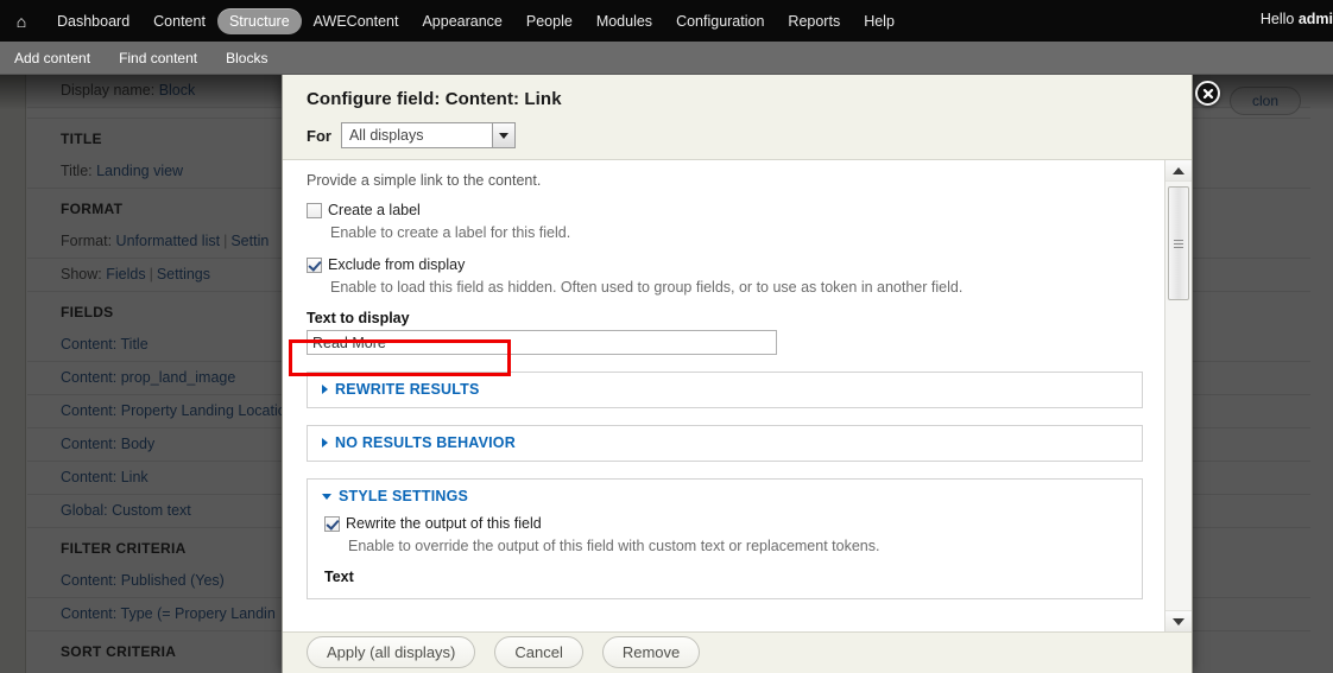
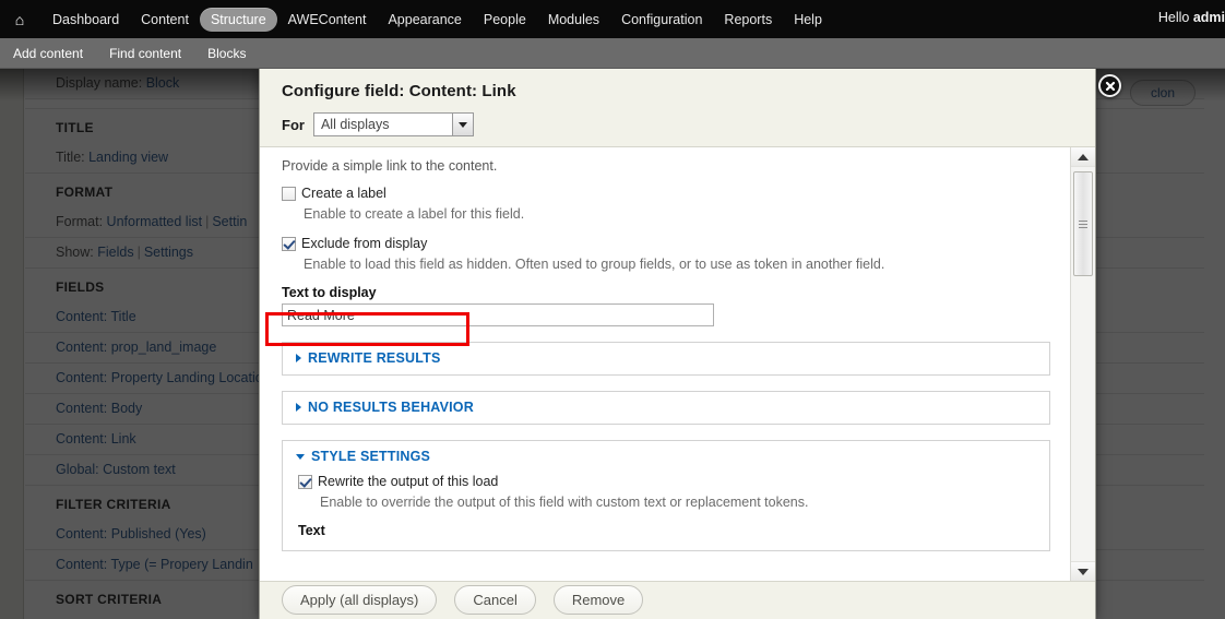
  TITLE
  Title: Landing view
  FORMAT
  Format: Unformatted list | Settin
  Show: Fields | Settings
  FIELDS
  Content: Title
  Content: prop_land_image
  Content: Property Landing Locati
  Content: Body
  Content: Link
  Global: Custom text
  FILTER CRITERIA
  Content: Published (Yes)
  Content: Type (= Propery Landin
  SORT CRITERIA
  ⌂
  Dashboard
  Content
  Structure
  AWEContent
  Appearance
  People
  Modules
  Configuration
  Reports
  Help
  Hello admi
  Add content
  Find content
  Blocks
  Configure field: Content: Link
  For
  All displays
  Provide a simple link to the content.
  Create a label
  Enable to create a label for this field.
  Exclude from display
  Enable to load this field as hidden. Often used to group fields, or to use as token in another field.
  Text to display
  Read More
  REWRITE RESULTS
  NO RESULTS BEHAVIOR
  STYLE SETTINGS
- Rewrite the output of this field
+ Rewrite the output of this load
  Enable to override the output of this field with custom text or replacement tokens.
  Text
  Apply (all displays)
  Cancel
  Remove
